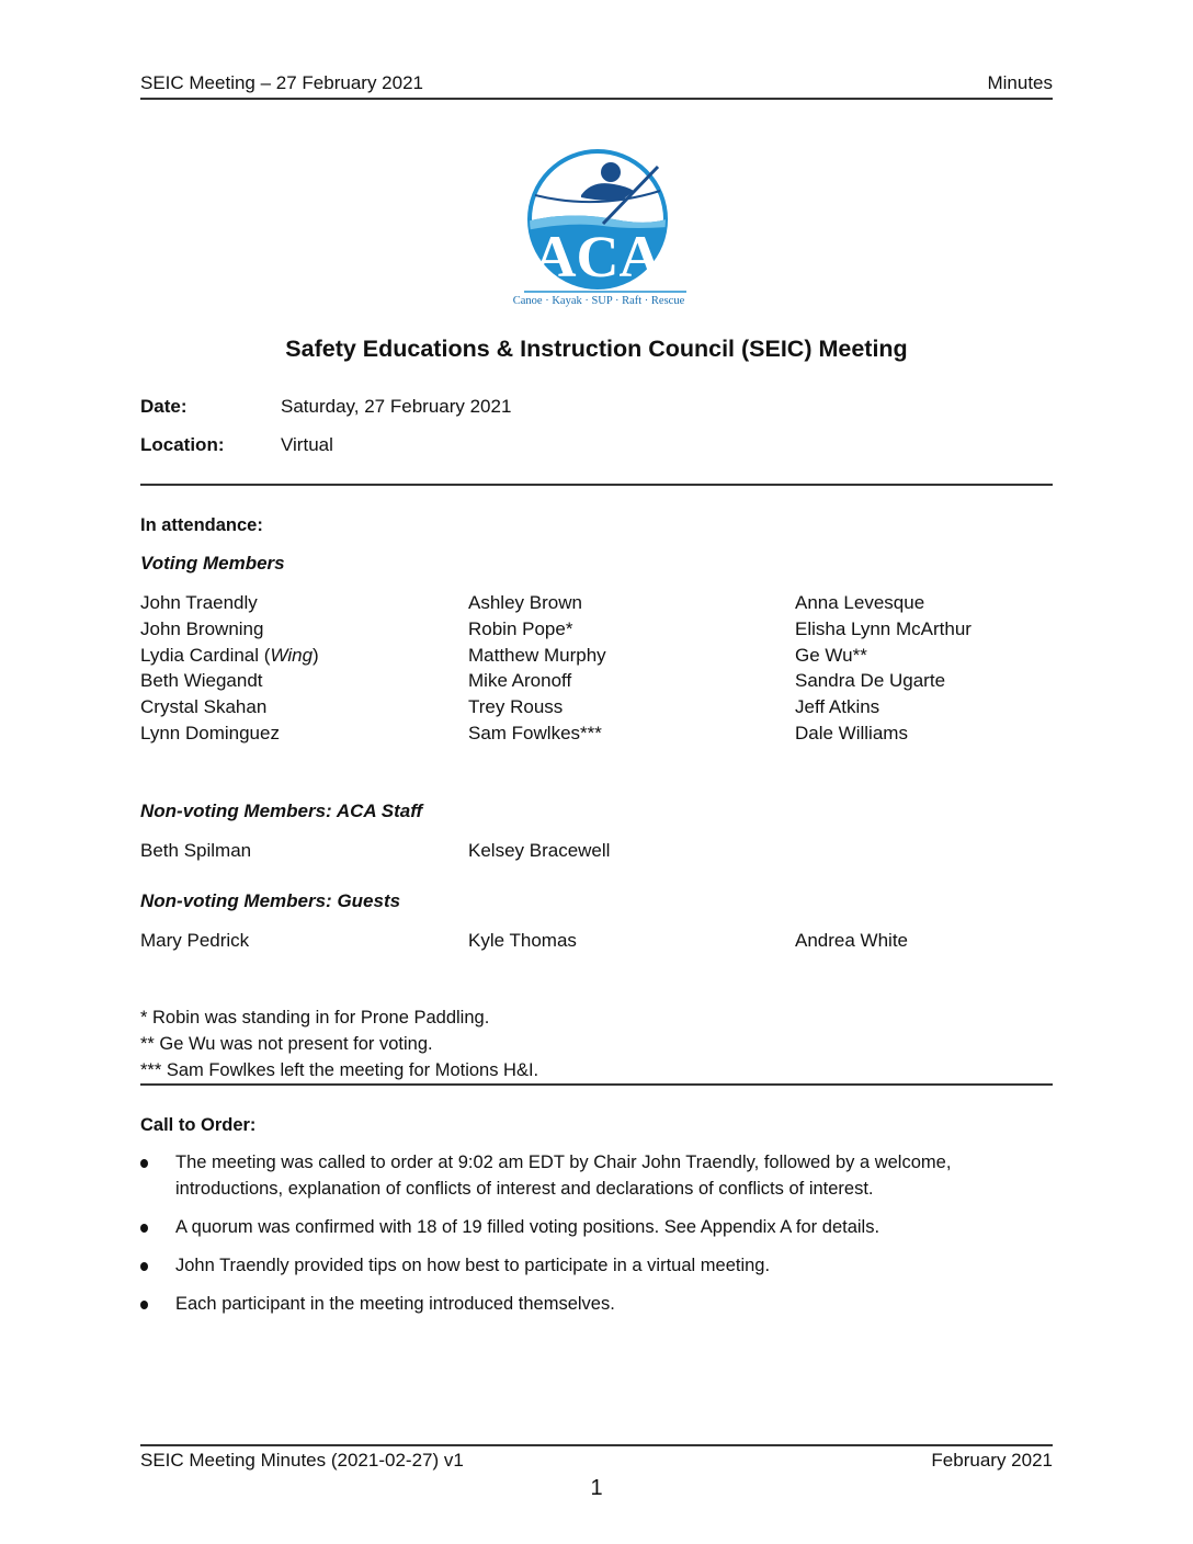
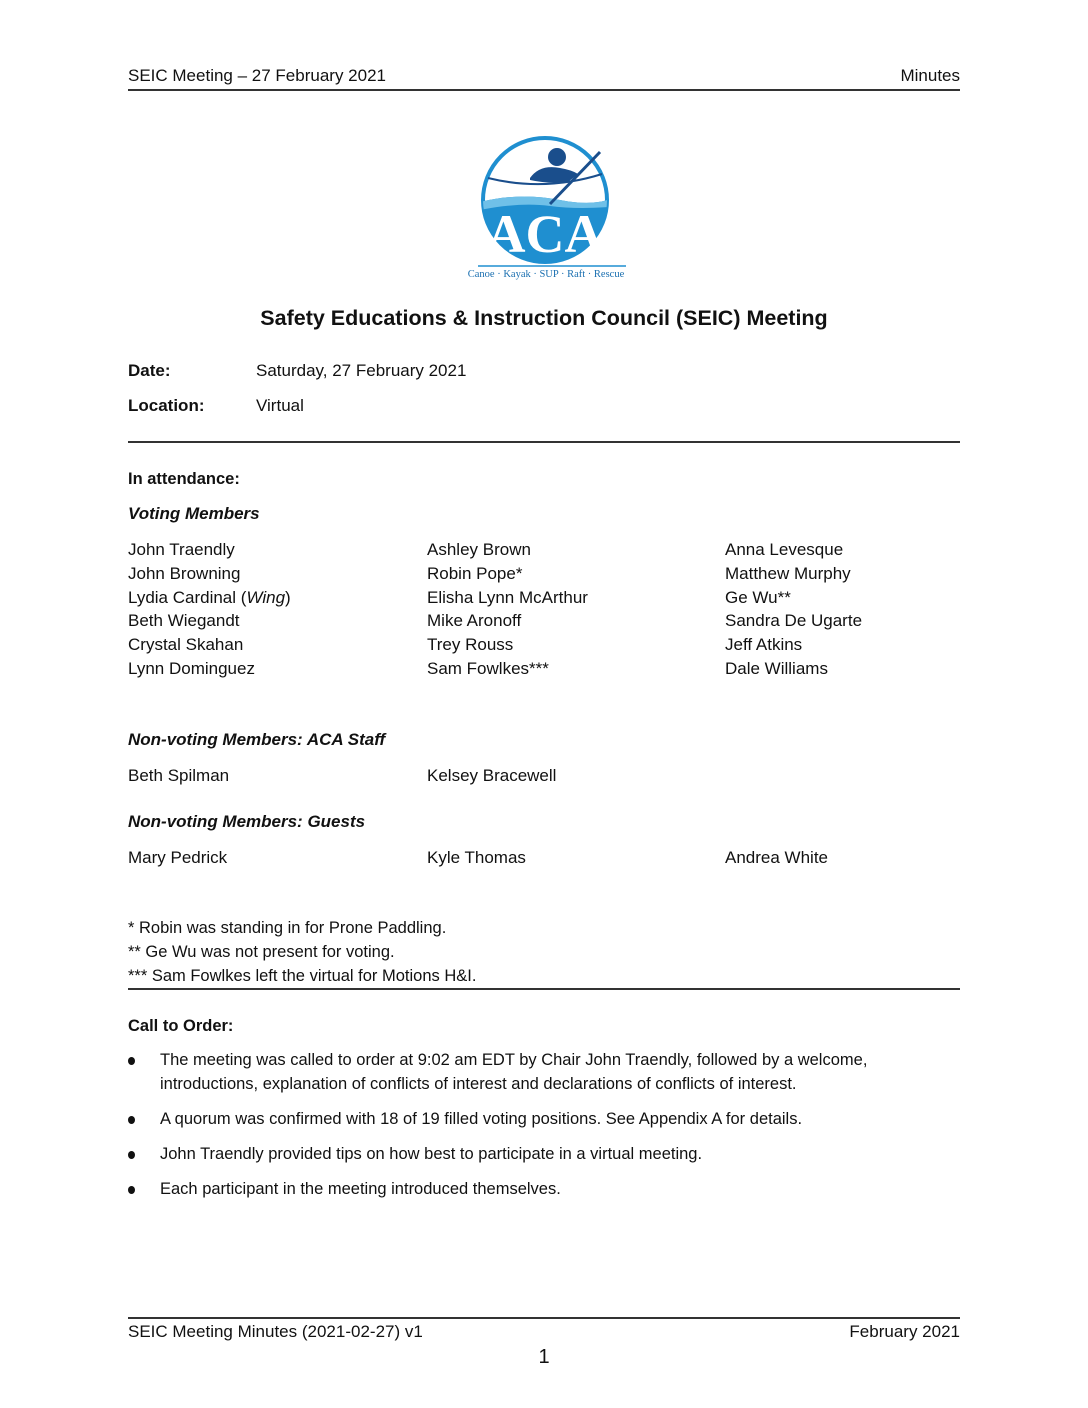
  SEIC Meeting – 27 February 2021
  Minutes
  ACA
  Canoe · Kayak · SUP · Raft · Rescue
  Safety Educations & Instruction Council (SEIC) Meeting
  Date:
  Saturday, 27 February 2021
  Location:
  Virtual
  In attendance:
  Voting Members
  John Traendly
  John Browning
  Lydia Cardinal (Wing)
  Beth Wiegandt
  Crystal Skahan
  Lynn Dominguez
  Ashley Brown
  Robin Pope*
- Matthew Murphy
+ Elisha Lynn McArthur
  Mike Aronoff
  Trey Rouss
  Sam Fowlkes***
  Anna Levesque
- Elisha Lynn McArthur
+ Matthew Murphy
  Ge Wu**
  Sandra De Ugarte
  Jeff Atkins
  Dale Williams
  Non-voting Members: ACA Staff
  Beth Spilman
  Kelsey Bracewell
  Non-voting Members: Guests
  Mary Pedrick
  Kyle Thomas
  Andrea White
  * Robin was standing in for Prone Paddling.
  ** Ge Wu was not present for voting.
- *** Sam Fowlkes left the meeting for Motions H&I.
+ *** Sam Fowlkes left the virtual for Motions H&I.
  Call to Order:
  The meeting was called to order at 9:02 am EDT by Chair John Traendly, followed by a welcome, introductions, explanation of conflicts of interest and declarations of conflicts of interest.
  A quorum was confirmed with 18 of 19 filled voting positions. See Appendix A for details.
  John Traendly provided tips on how best to participate in a virtual meeting.
  Each participant in the meeting introduced themselves.
  SEIC Meeting Minutes (2021-02-27) v1
  February 2021
  1
